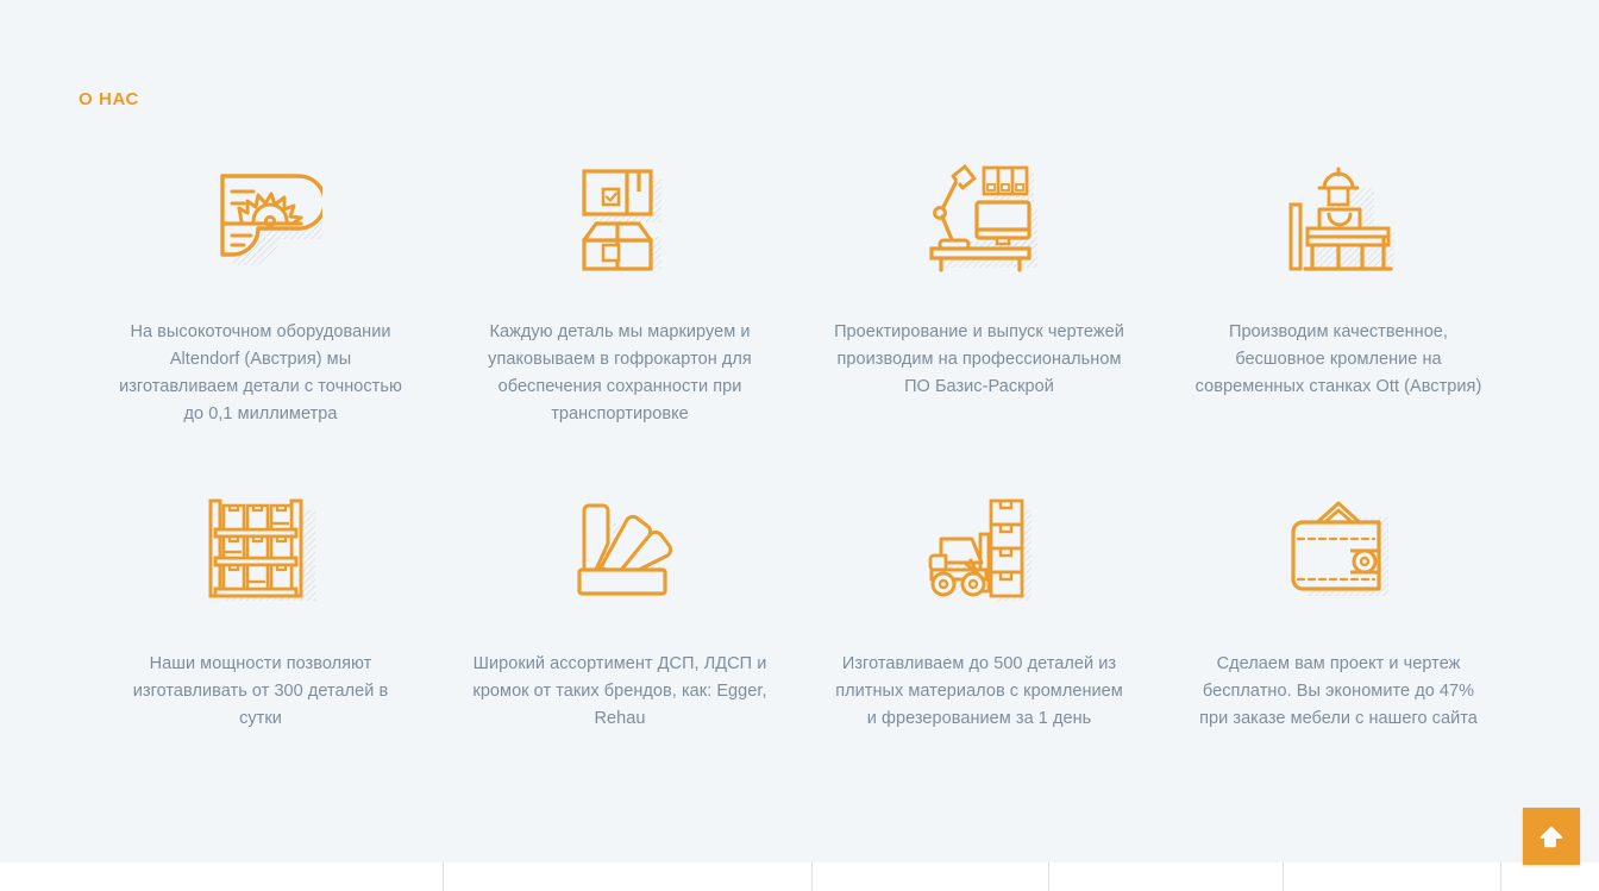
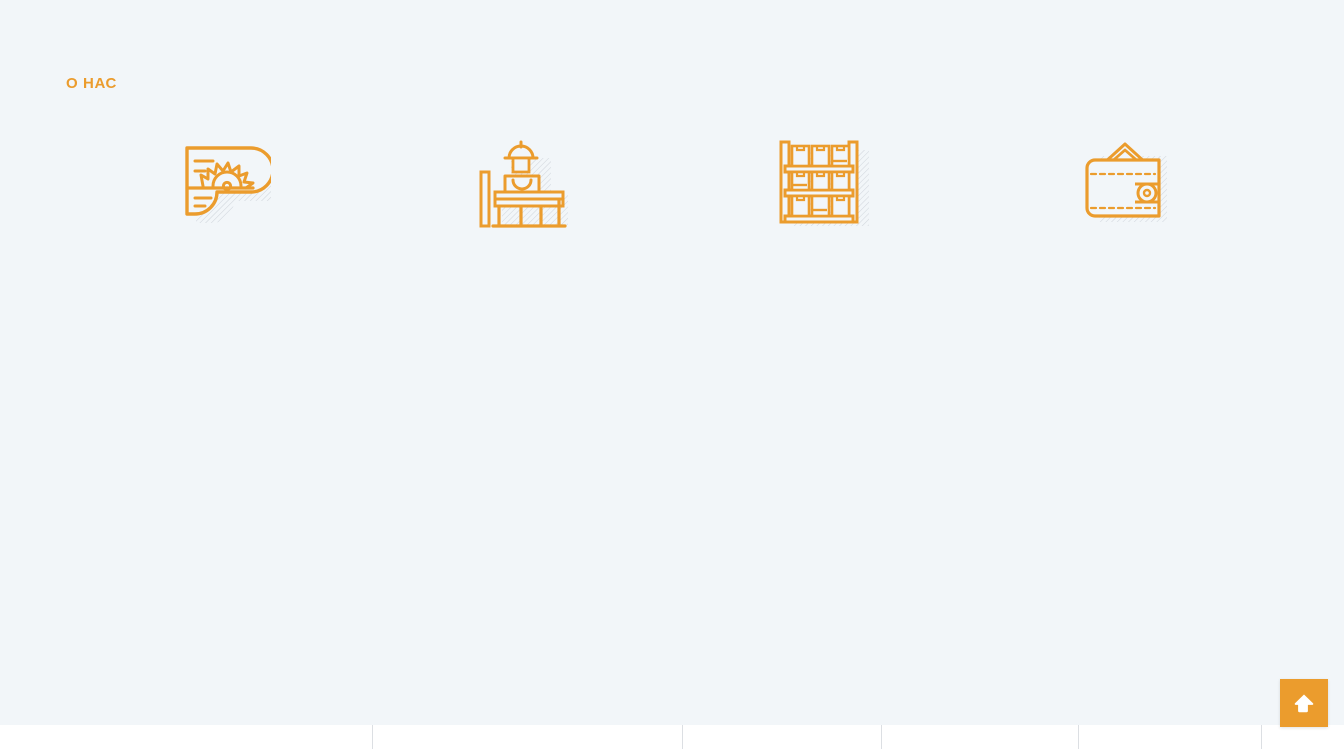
  О НАС
- На высокоточном оборудовании Altendorf (Австрия) мы изготавливаем детали с точностью до 0,1 миллиметра
- Каждую деталь мы маркируем и упаковываем в гофрокартон для обеспечения сохранности при транспортировке
- Проектирование и выпуск чертежей производим на профессиональном ПО Базис-Раскрой
- Производим качественное, бесшовное кромление на современных станках Ott (Австрия)
- Наши мощности позволяют изготавливать от 300 деталей в сутки
- Широкий ассортимент ДСП, ЛДСП и кромок от таких брендов, как: Egger, Rehau
- Изготавливаем до 500 деталей из плитных материалов с кромлением и фрезерованием за 1 день
- Сделаем вам проект и чертеж бесплатно. Вы экономите до 47% при заказе мебели с нашего сайта
